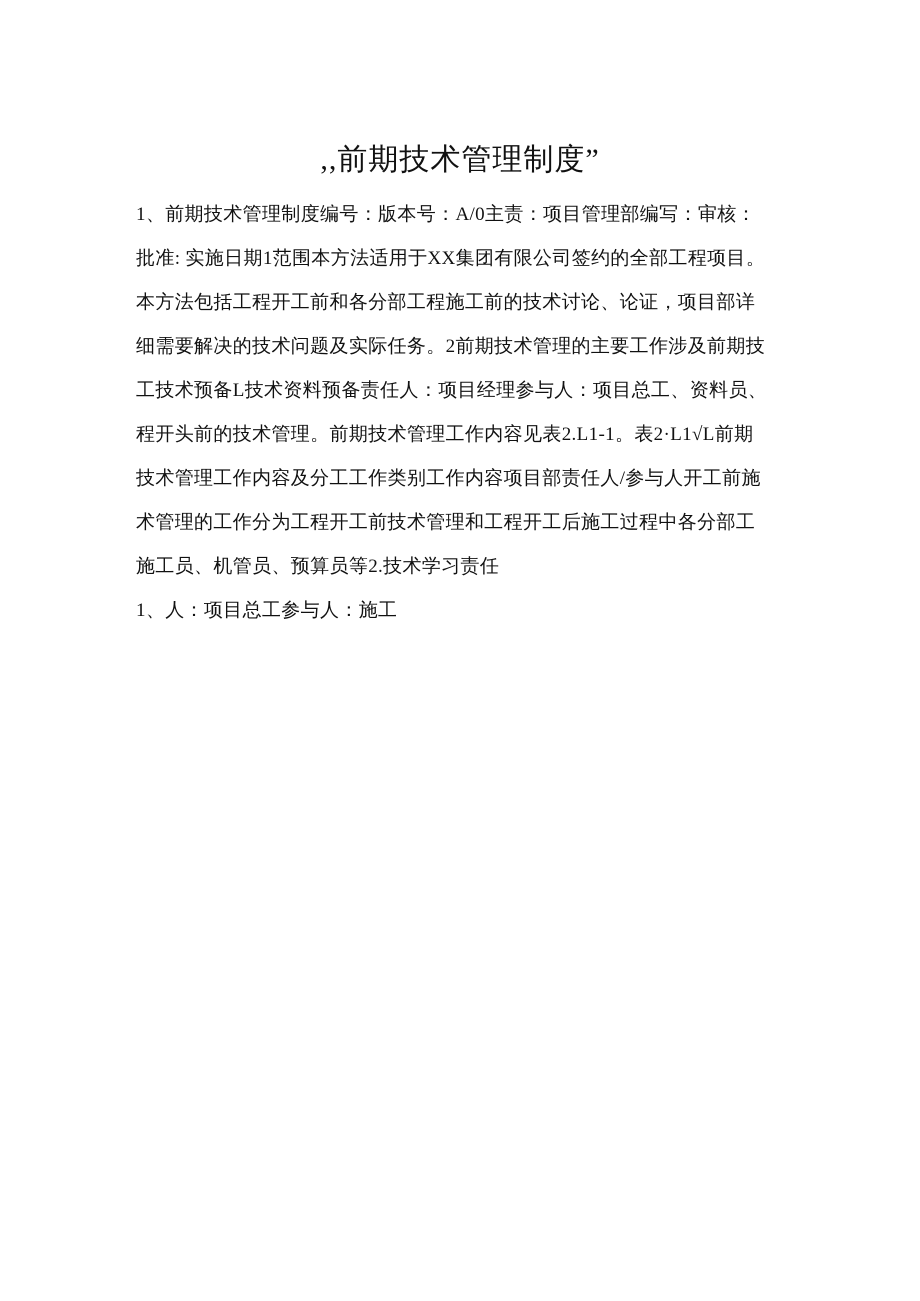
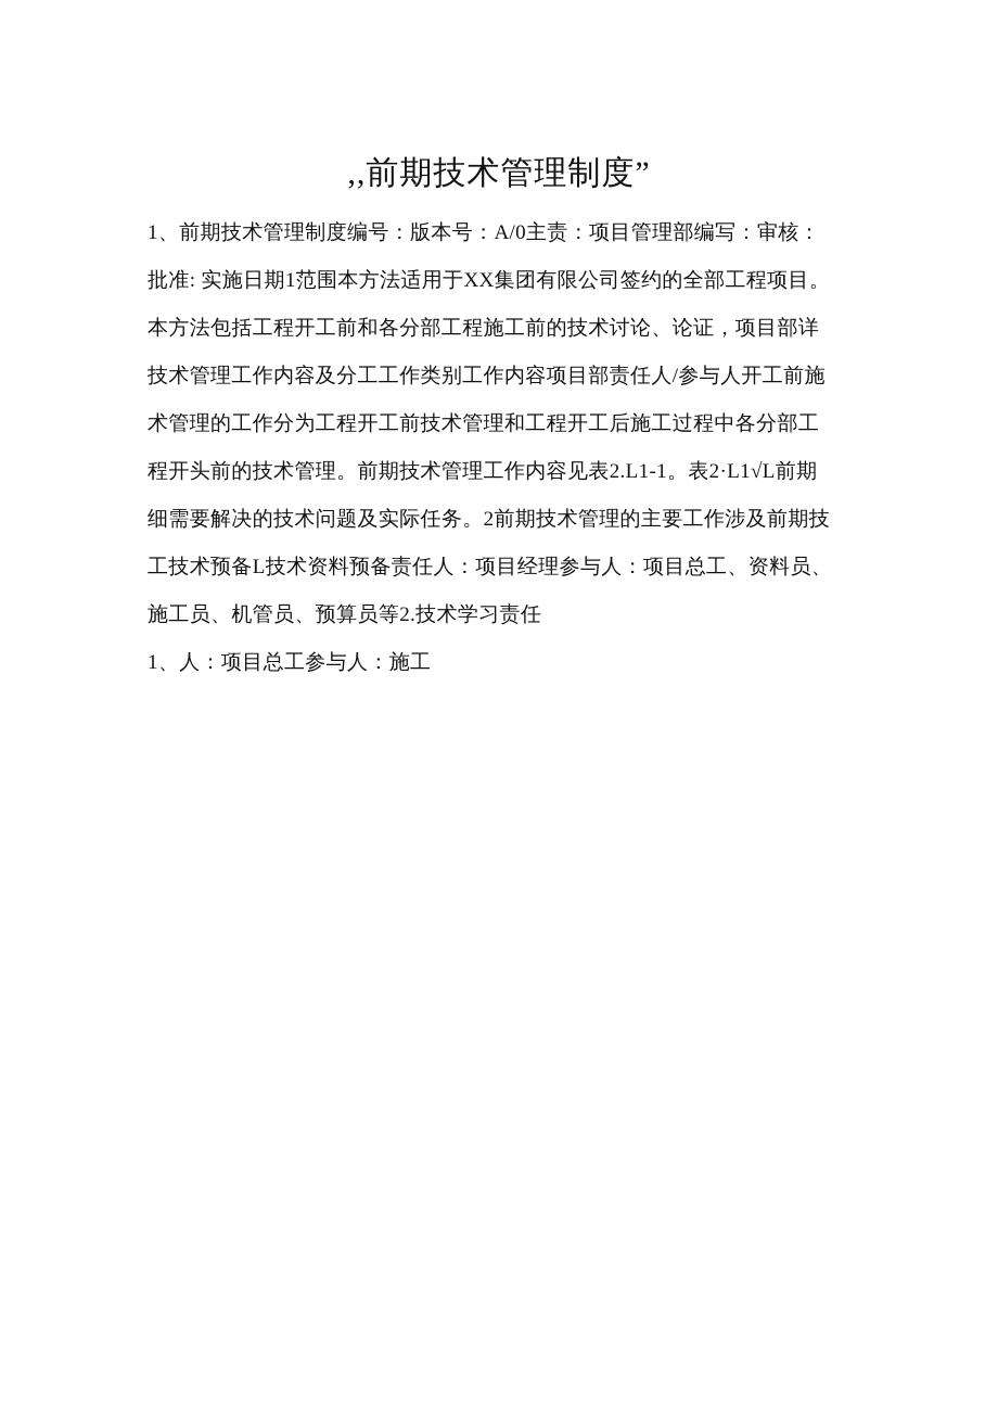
  ,,前期技术管理制度”
  1、前期技术管理制度编号：版本号：A/0主责：项目管理部编写：审核：
  批准: 实施日期1范围本方法适用于XX集团有限公司签约的全部工程项目。
  本方法包括工程开工前和各分部工程施工前的技术讨论、论证，项目部详
- 细需要解决的技术问题及实际任务。2前期技术管理的主要工作涉及前期技
+ 技术管理工作内容及分工工作类别工作内容项目部责任人/参与人开工前施
- 工技术预备L技术资料预备责任人：项目经理参与人：项目总工、资料员、
+ 术管理的工作分为工程开工前技术管理和工程开工后施工过程中各分部工
  程开头前的技术管理。前期技术管理工作内容见表2.L1-1。表2·L1√L前期
- 技术管理工作内容及分工工作类别工作内容项目部责任人/参与人开工前施
+ 细需要解决的技术问题及实际任务。2前期技术管理的主要工作涉及前期技
- 术管理的工作分为工程开工前技术管理和工程开工后施工过程中各分部工
+ 工技术预备L技术资料预备责任人：项目经理参与人：项目总工、资料员、
  施工员、机管员、预算员等2.技术学习责任
  1、人：项目总工参与人：施工
